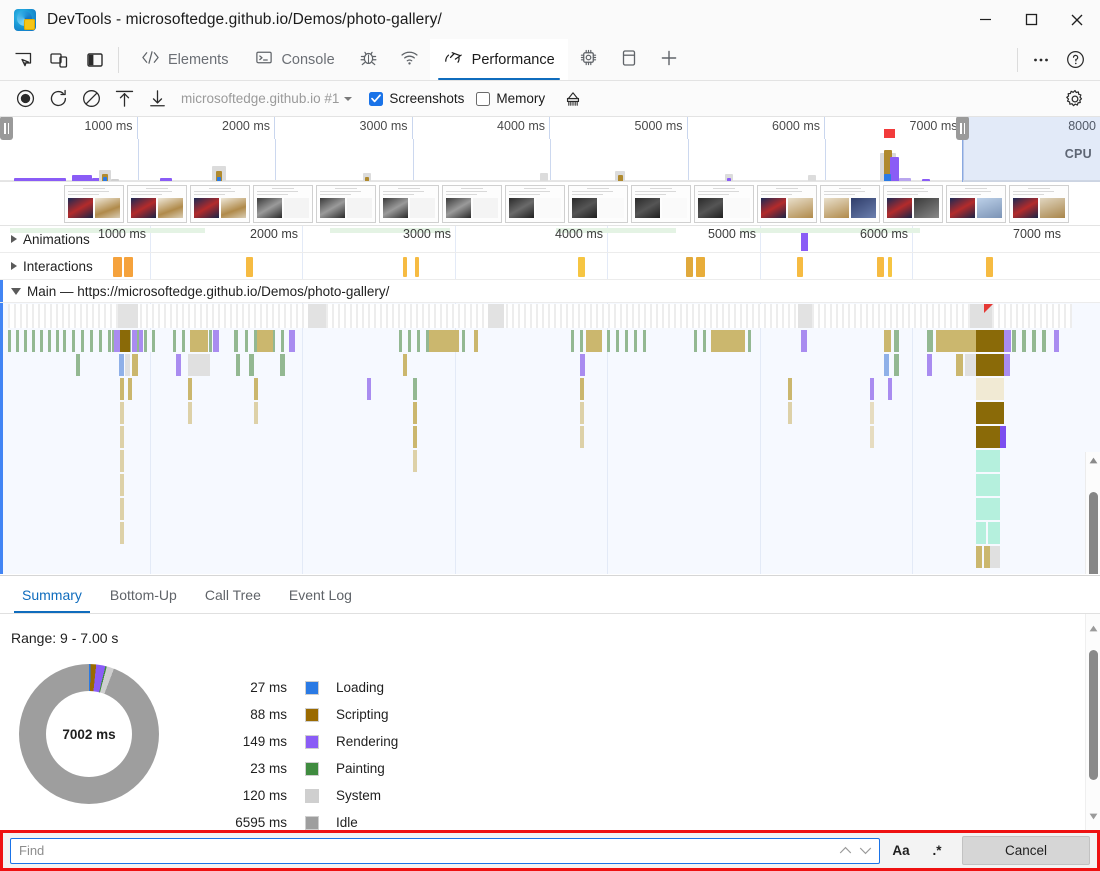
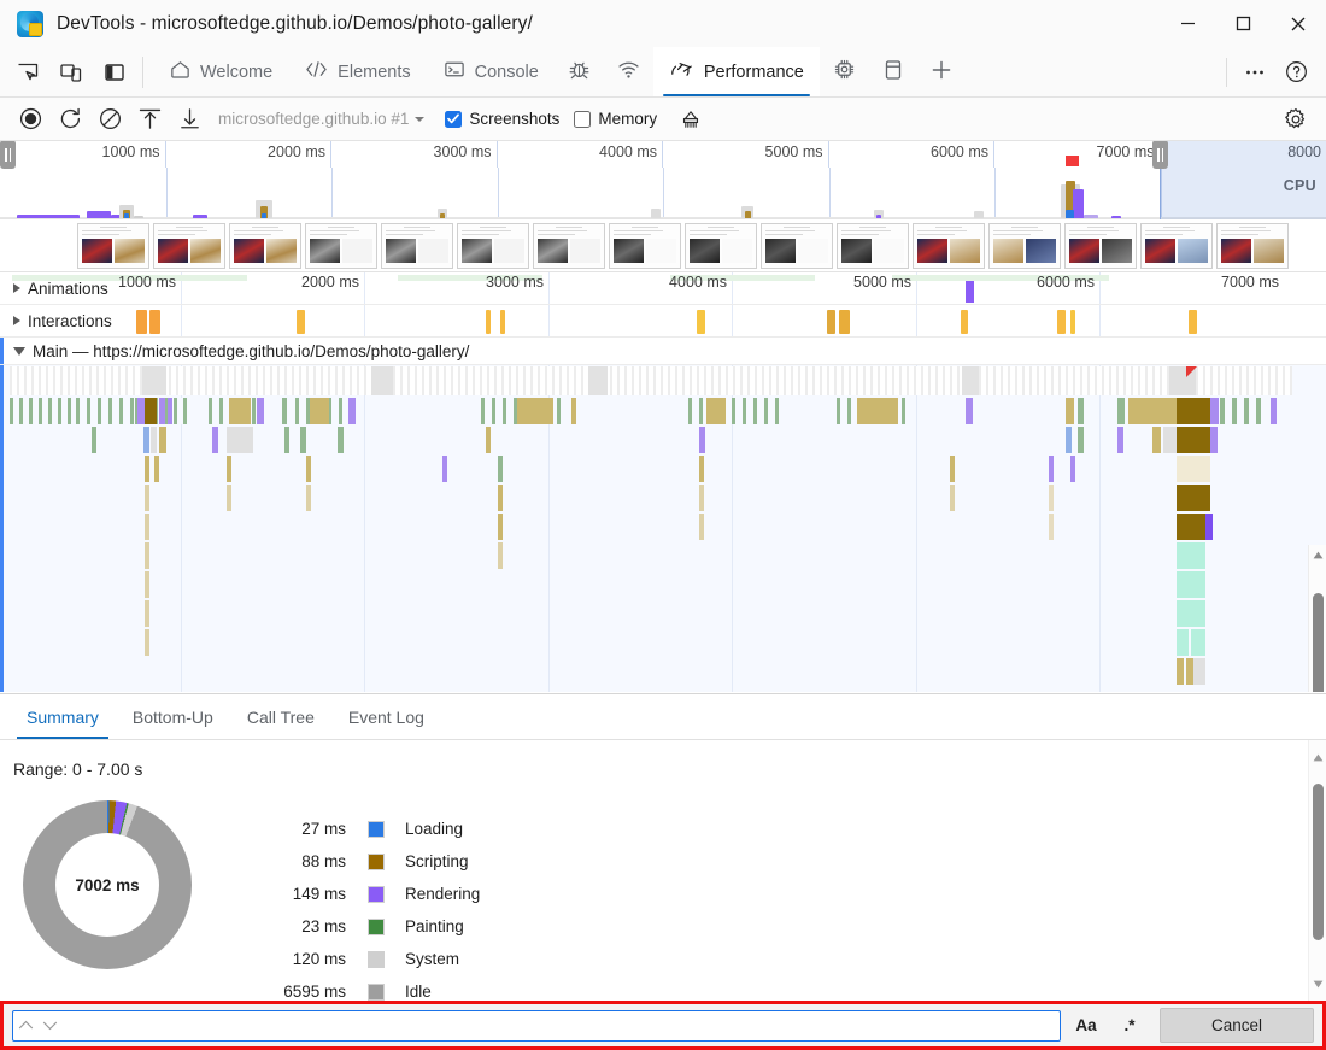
  DevTools - microsoftedge.github.io/Demos/photo-gallery/
+ Welcome
  Elements
  Console
  Performance
  microsoftedge.github.io #1
  Screenshots
  Memory
  1000 ms
  2000 ms
  3000 ms
  4000 ms
  5000 ms
  6000 ms
  7000 ms
  8000
  CPU
  1000 ms
  2000 ms
  3000 ms
  4000 ms
  5000 ms
  6000 ms
  7000 ms
  Animations
  Interactions
  Main — https://microsoftedge.github.io/Demos/photo-gallery/
  Summary
  Bottom-Up
  Call Tree
  Event Log
- Range: 9 - 7.00 s
+ Range: 0 - 7.00 s
  7002 ms
  27 ms
  Loading
  88 ms
  Scripting
  149 ms
  Rendering
  23 ms
  Painting
  120 ms
  System
  6595 ms
  Idle
- Find
  Aa
  .*
  Cancel
